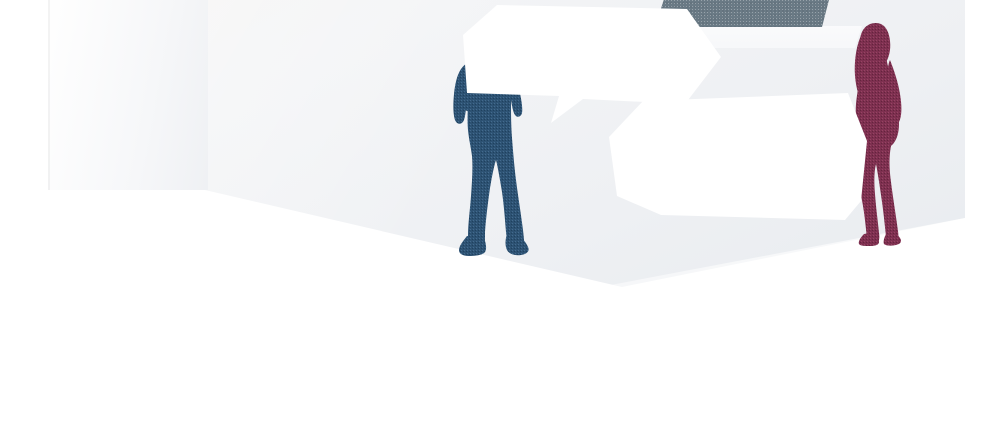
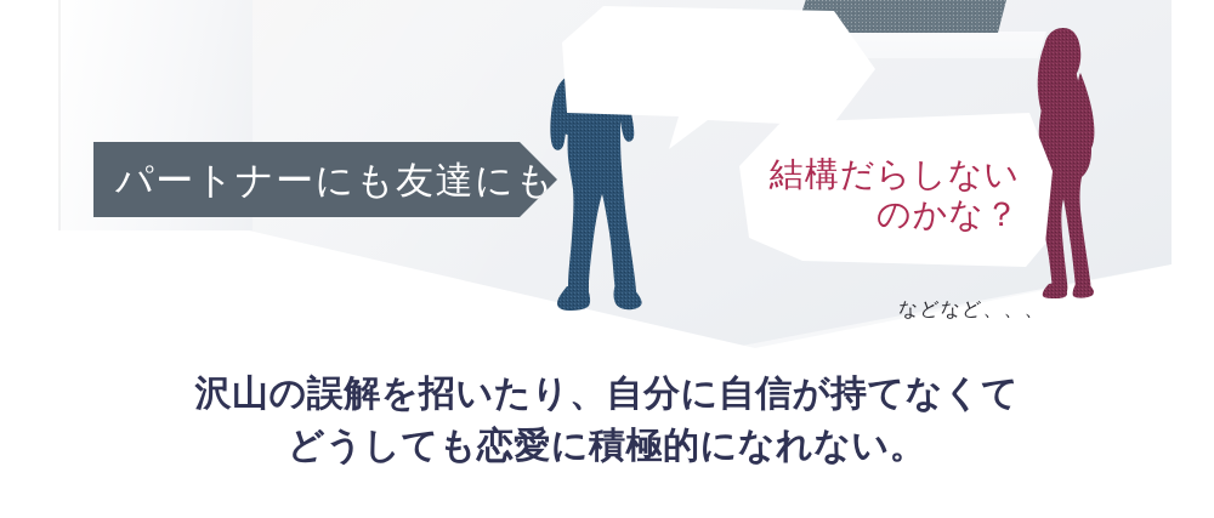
+ パートナーにも友達にも
+ 結構だらしない
+ のかな？
+ などなど、、、
+ 沢山の誤解を招いたり、自分に自信が持てなくて
+ どうしても恋愛に積極的になれない。
